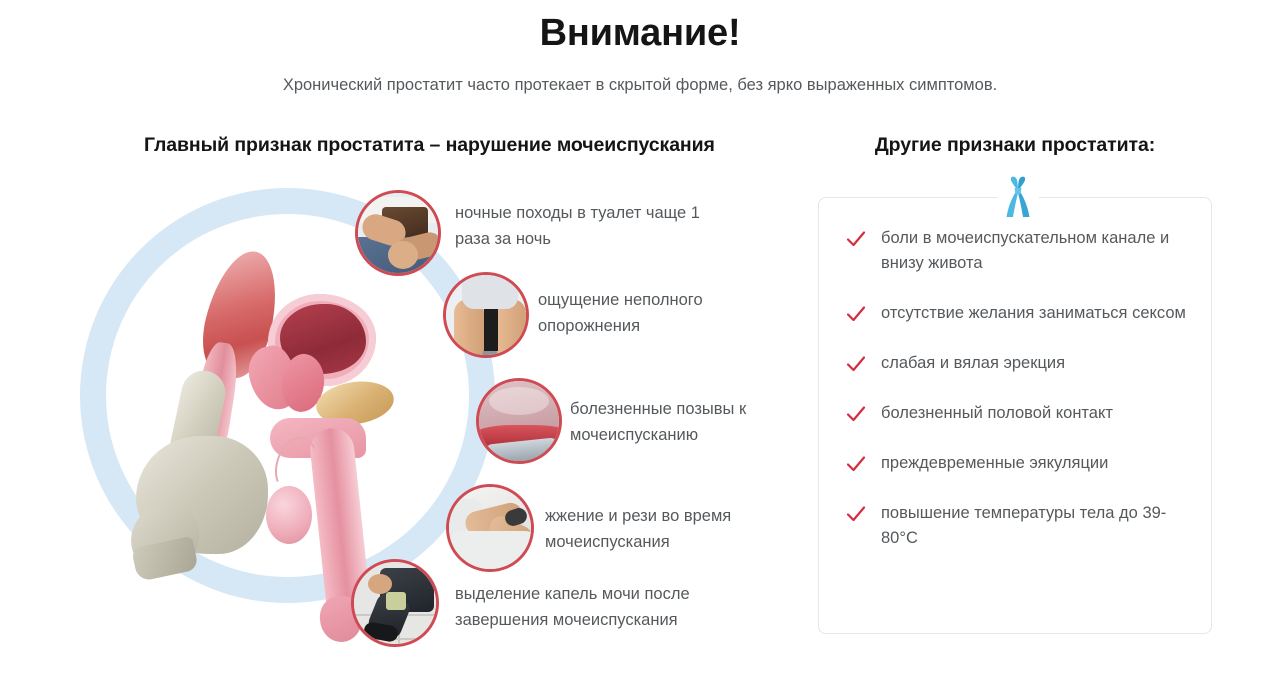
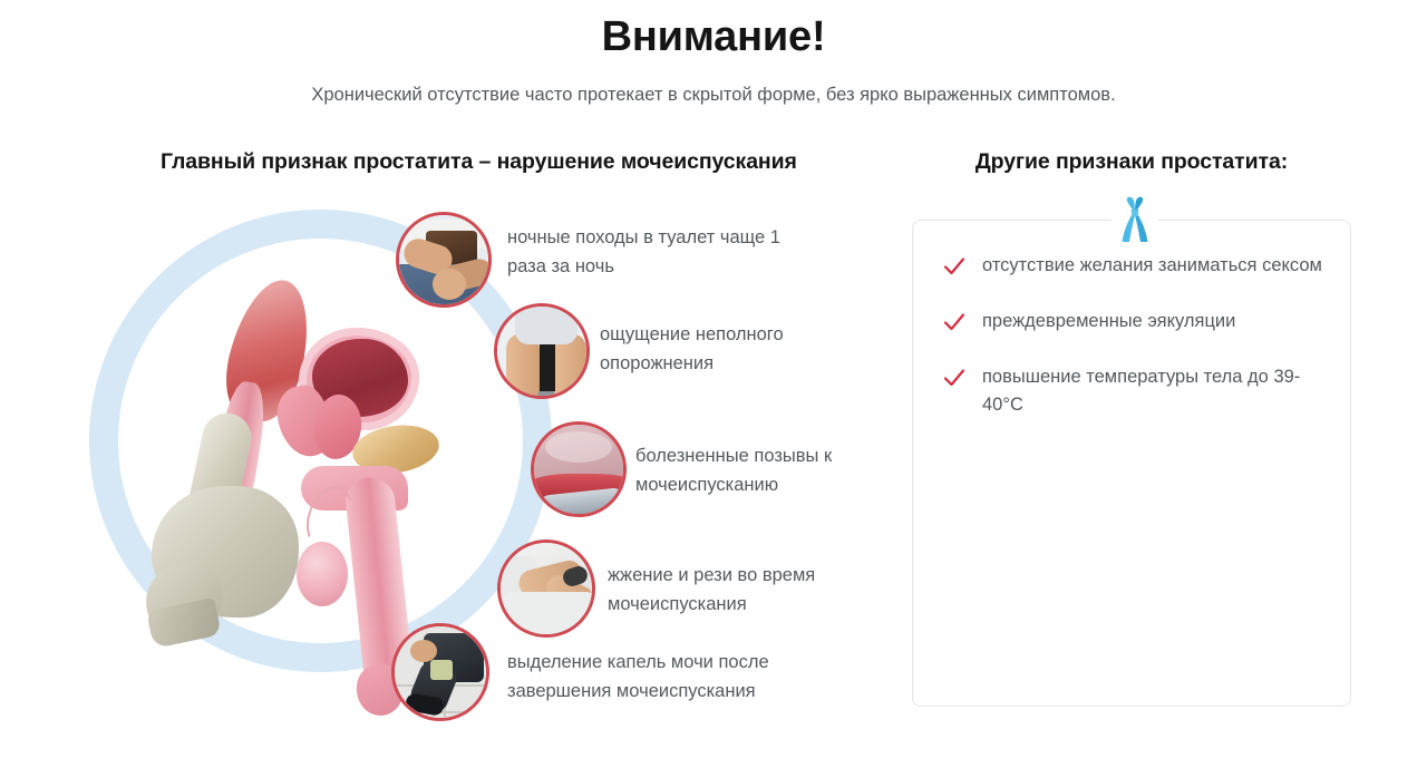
  Внимание!
- Хронический простатит часто протекает в скрытой форме, без ярко выраженных симптомов.
+ Хронический отсутствие часто протекает в скрытой форме, без ярко выраженных симптомов.
  Главный признак простатита – нарушение мочеиспускания
  ночные походы в туалет чаще 1 раза за ночь
  ощущение неполного опорожнения
  болезненные позывы к мочеиспусканию
  жжение и рези во время мочеиспускания
  выделение капель мочи после завершения мочеиспускания
  Другие признаки простатита:
- боли в мочеиспускательном канале и внизу живота
  отсутствие желания заниматься сексом
- слабая и вялая эрекция
- болезненный половой контакт
  преждевременные эякуляции
- повышение температуры тела до 39-80°C
+ повышение температуры тела до 39-40°C
